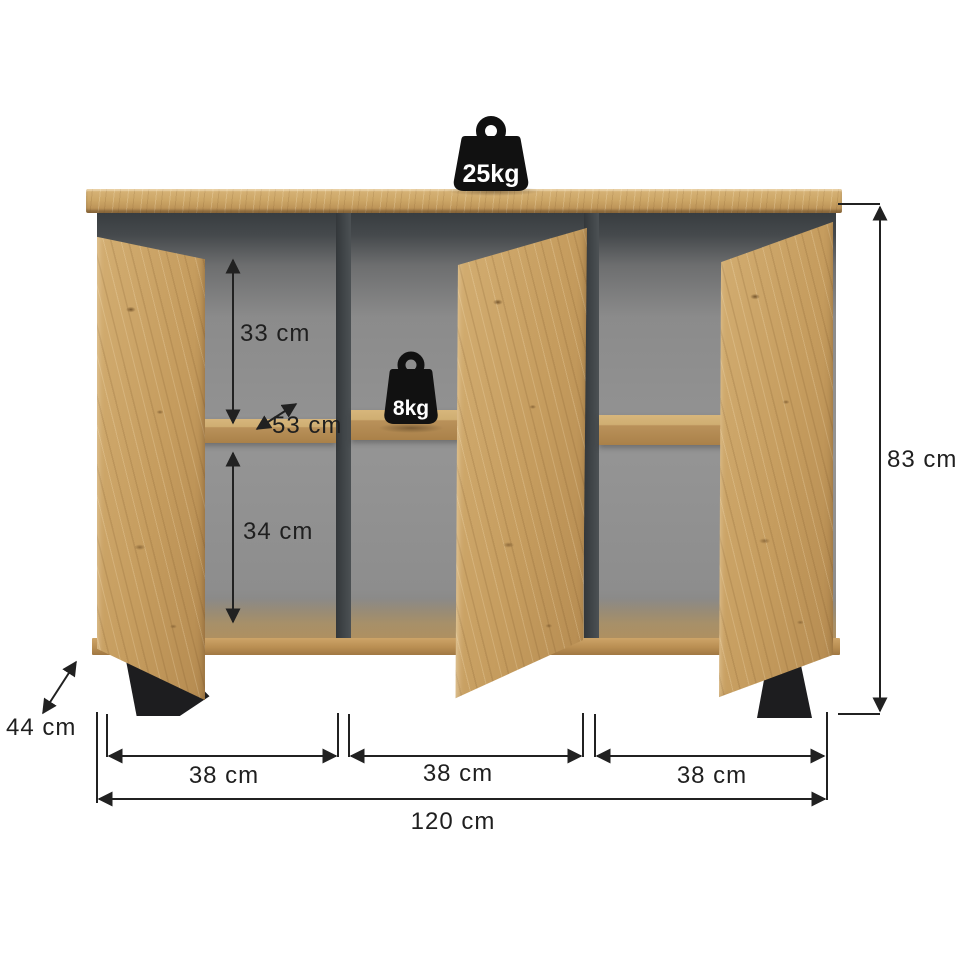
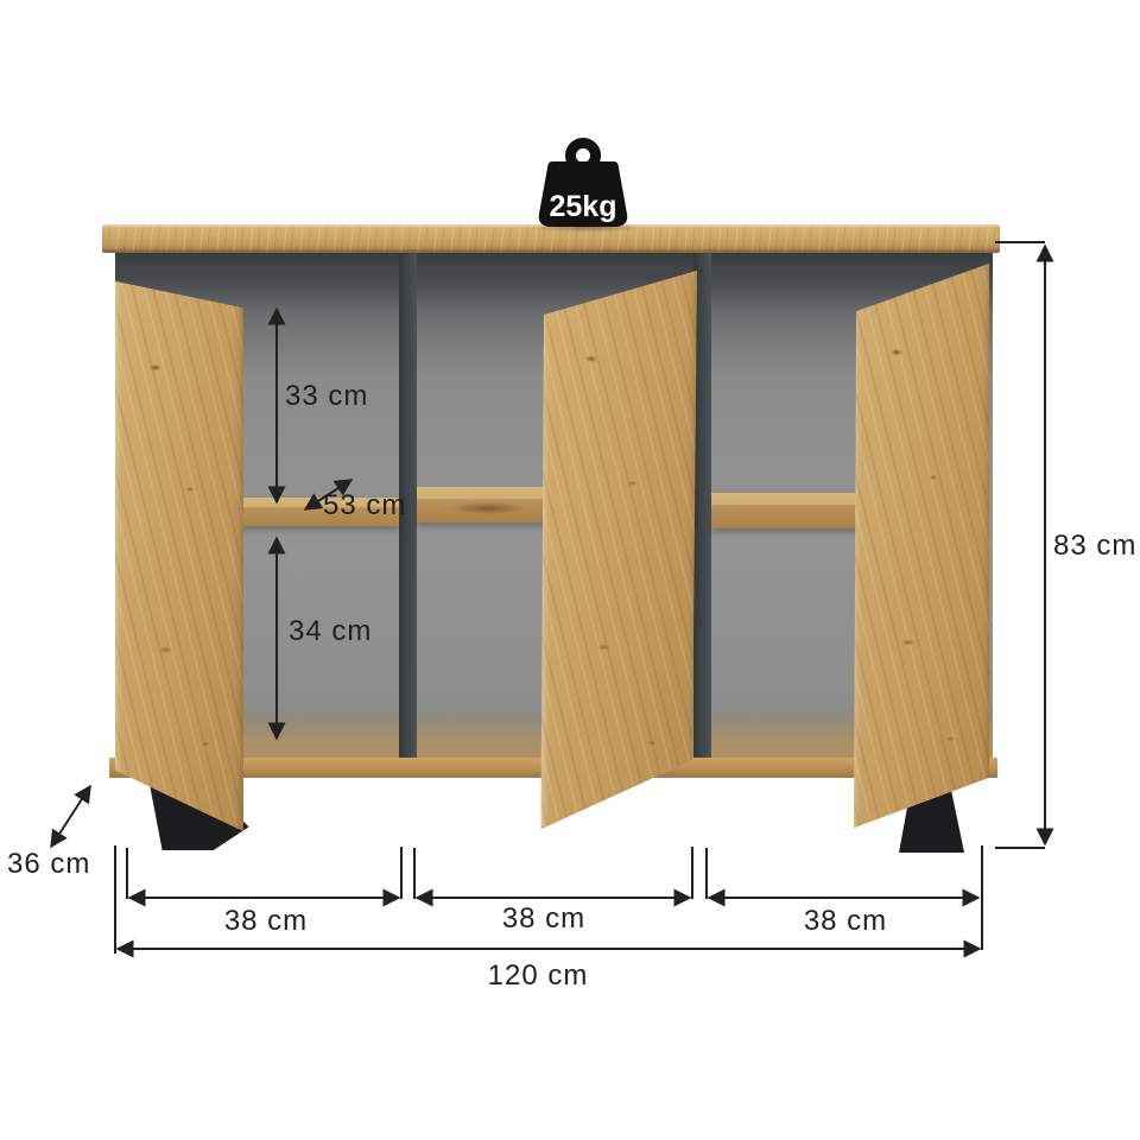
  25kg
- 8kg
  33 cm
  53 cm
  34 cm
  83 cm
- 44 cm
+ 36 cm
  38 cm
  38 cm
  38 cm
  120 cm
